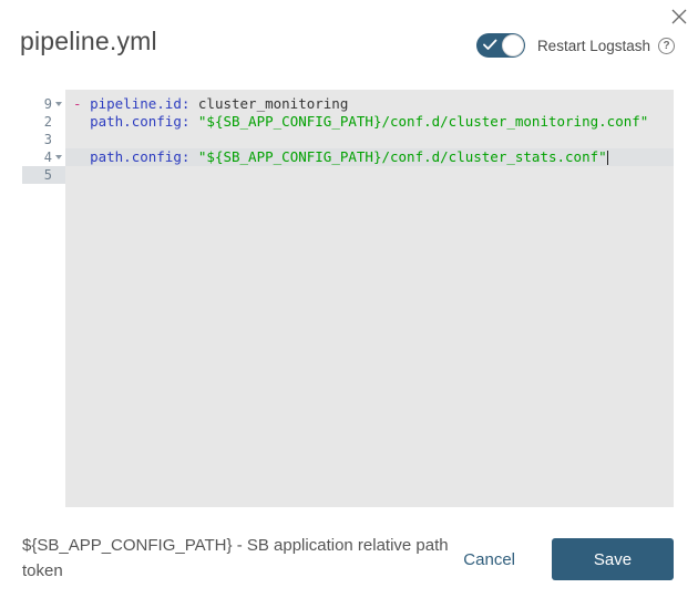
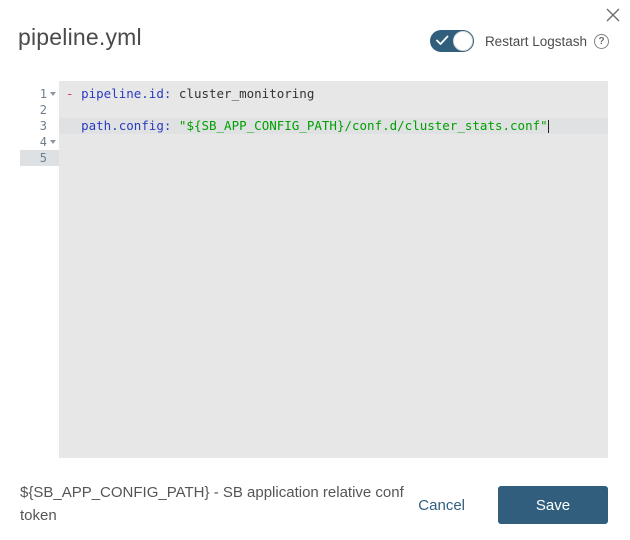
  pipeline.yml
  Restart Logstash
  ?
- 9
+ 1
  2
  3
  4
  5
  - pipeline.id: cluster_monitoring
- path.config: "${SB_APP_CONFIG_PATH}/conf.d/cluster_monitoring.conf"
  path.config: "${SB_APP_CONFIG_PATH}/conf.d/cluster_stats.conf"
- ${SB_APP_CONFIG_PATH} - SB application relative path token
+ ${SB_APP_CONFIG_PATH} - SB application relative conf token
  Cancel
  Save
